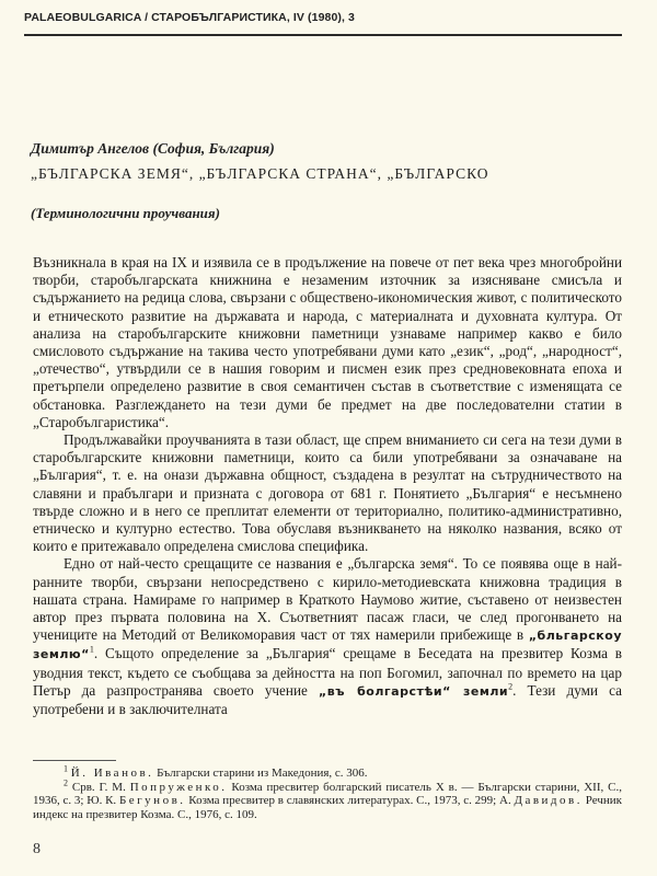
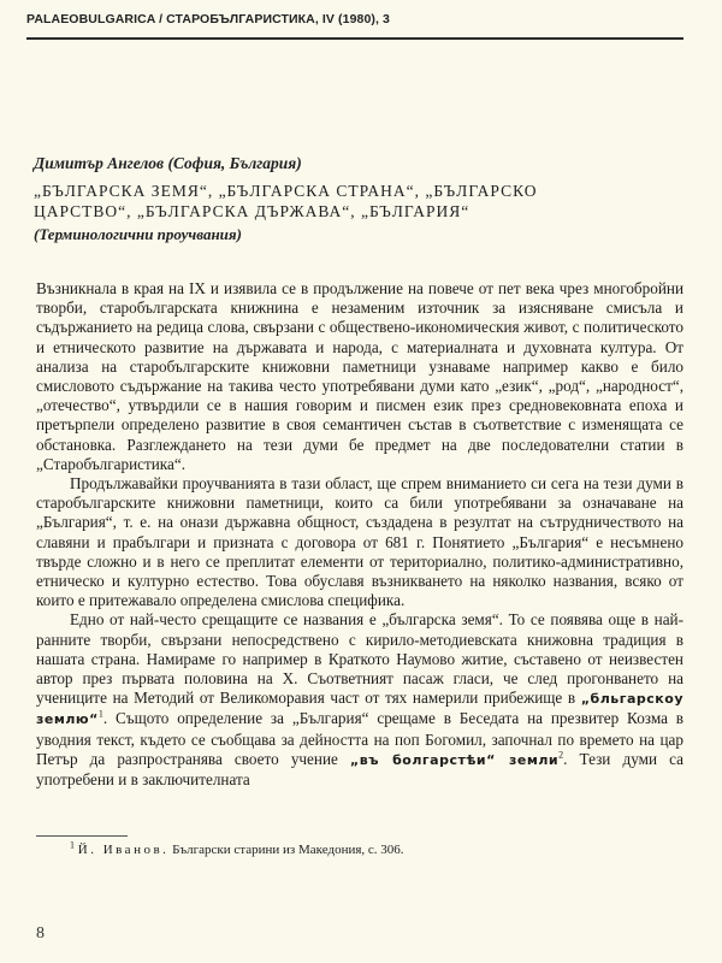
  PALAEOBULGARICA / СТАРОБЪЛГАРИСТИКА, IV (1980), 3
  Димитър Ангелов (София, България)
  „БЪЛГАРСКА ЗЕМЯ“, „БЪЛГАРСКА СТРАНА“, „БЪЛГАРСКО
+ ЦАРСТВО“, „БЪЛГАРСКА ДЪРЖАВА“, „БЪЛГАРИЯ“
  (Терминологични проучвания)
  Възникнала в края на IX и изявила се в продължение на повече от пет века чрез многобройни творби, старобългарската книжнина е незаменим източник за изясняване смисъла и съдържанието на редица слова, свързани с обществено-икономическия живот, с политическото и етническото развитие на държавата и народа, с материалната и духовната култура. От анализа на старобългарските книжовни паметници узнаваме например какво е било смисловото съдържание на такива често употребявани думи като „език“, „род“, „народност“, „отечество“, утвърдили се в нашия говорим и писмен език през средновековната епоха и претърпели определено развитие в своя семантичен състав в съответствие с изменящата се обстановка. Разглеждането на тези думи бе предмет на две последователни статии в „Старобългаристика“.
  Продължавайки проучванията в тази област, ще спрем вниманието си сега на тези думи в старобългарските книжовни паметници, които са били употребявани за означаване на „България“, т. е. на онази държавна общност, създадена в резултат на сътрудничеството на славяни и прабългари и призната с договора от 681 г. Понятието „България“ е несъмнено твърде сложно и в него се преплитат елементи от териториално, политико-административно, етническо и културно естество. Това обуславя възникването на няколко названия, всяко от които е притежавало определена смислова специфика.
  Едно от най-често срещащите се названия е „българска земя“. То се появява още в най-ранните творби, свързани непосредствено с кирило-методиевската книжовна традиция в нашата страна. Намираме го например в Краткото Наумово житие, съставено от неизвестен автор през първата половина на X. Съответният пасаж гласи, че след прогонването на учениците на Методий от Великоморавия част от тях намерили прибежище в „бльгарскоу землю“1. Същото определение за „България“ срещаме в Беседата на презвитер Козма в уводния текст, където се съобщава за дейността на поп Богомил, започнал по времето на цар Петър да разпространява своето учение „въ болгарстѣи“ земли2. Тези думи са употребени и в заключителната
  1 Й. Иванов. Български старини из Македония, с. 306.
- 2 Срв. Г. М. Попруженко. Козма пресвитер болгарский писатель X в. — Български старини, XII, С., 1936, с. 3; Ю. К. Бегунов. Козма пресвитер в славянских литературах. С., 1973, с. 299; А. Давидов. Речник индекс на презвитер Козма. С., 1976, с. 109.
  8
